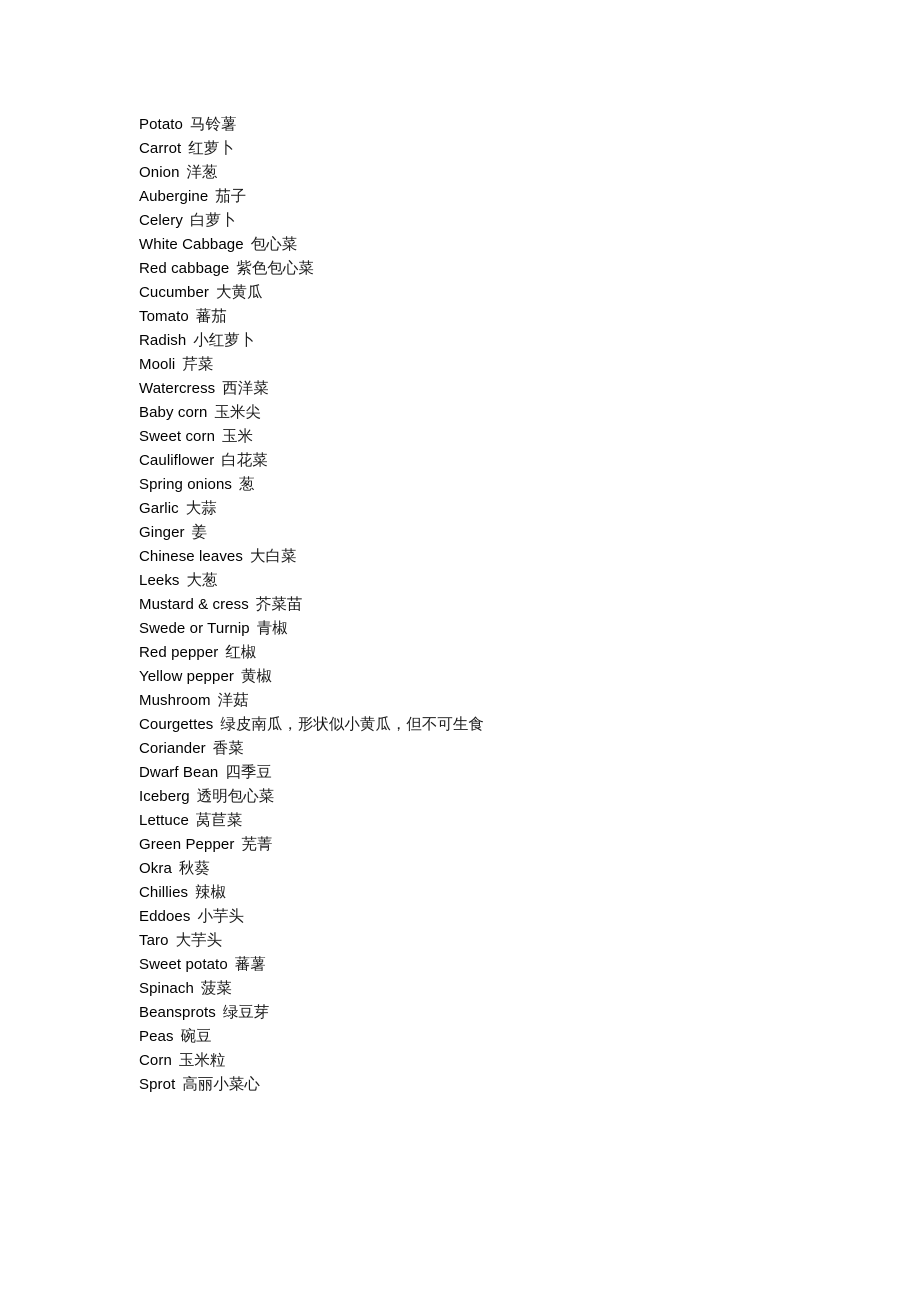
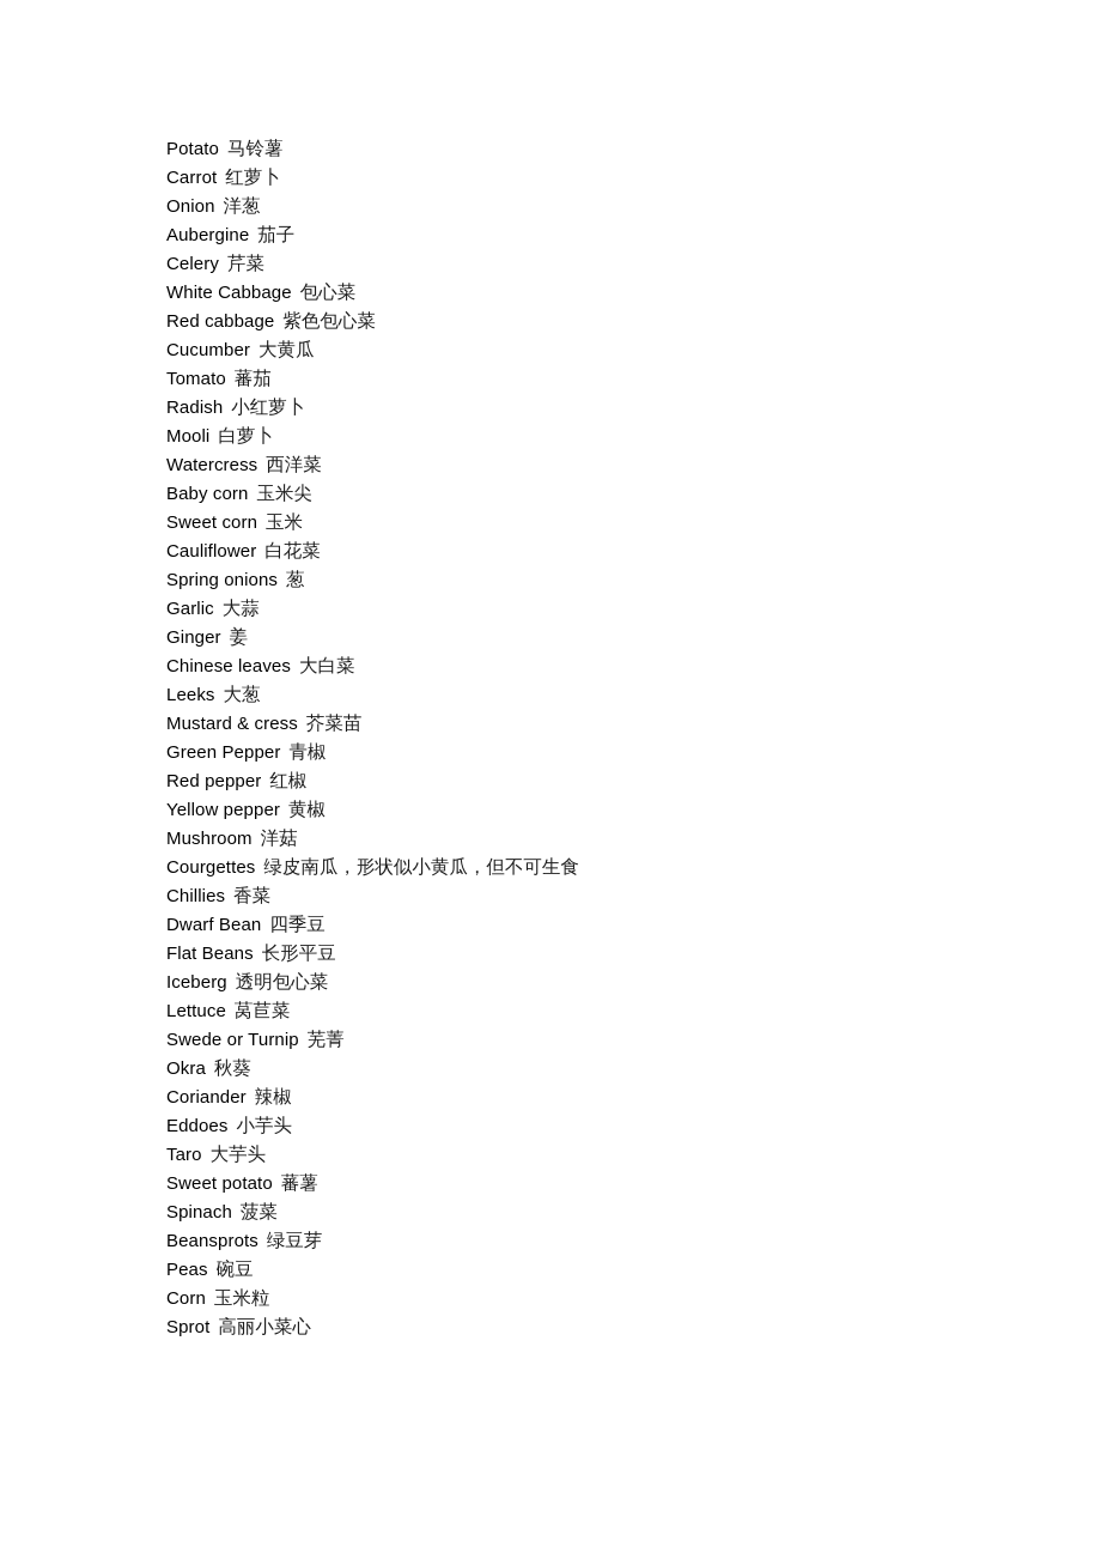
  Potato 马铃薯
  Carrot 红萝卜
  Onion 洋葱
  Aubergine 茄子
- Celery 白萝卜
+ Celery 芹菜
  White Cabbage 包心菜
  Red cabbage 紫色包心菜
  Cucumber 大黄瓜
  Tomato 蕃茄
  Radish 小红萝卜
- Mooli 芹菜
+ Mooli 白萝卜
  Watercress 西洋菜
  Baby corn 玉米尖
  Sweet corn 玉米
  Cauliflower 白花菜
  Spring onions 葱
  Garlic 大蒜
  Ginger 姜
  Chinese leaves 大白菜
  Leeks 大葱
  Mustard & cress 芥菜苗
- Swede or Turnip 青椒
+ Green Pepper 青椒
  Red pepper 红椒
  Yellow pepper 黄椒
  Mushroom 洋菇
  Courgettes 绿皮南瓜，形状似小黄瓜，但不可生食
- Coriander 香菜
+ Chillies 香菜
  Dwarf Bean 四季豆
+ Flat Beans 长形平豆
  Iceberg 透明包心菜
  Lettuce 莴苣菜
- Green Pepper 芜菁
+ Swede or Turnip 芜菁
  Okra 秋葵
- Chillies 辣椒
+ Coriander 辣椒
  Eddoes 小芋头
  Taro 大芋头
  Sweet potato 蕃薯
  Spinach 菠菜
  Beansprots 绿豆芽
  Peas 碗豆
  Corn 玉米粒
  Sprot 高丽小菜心
